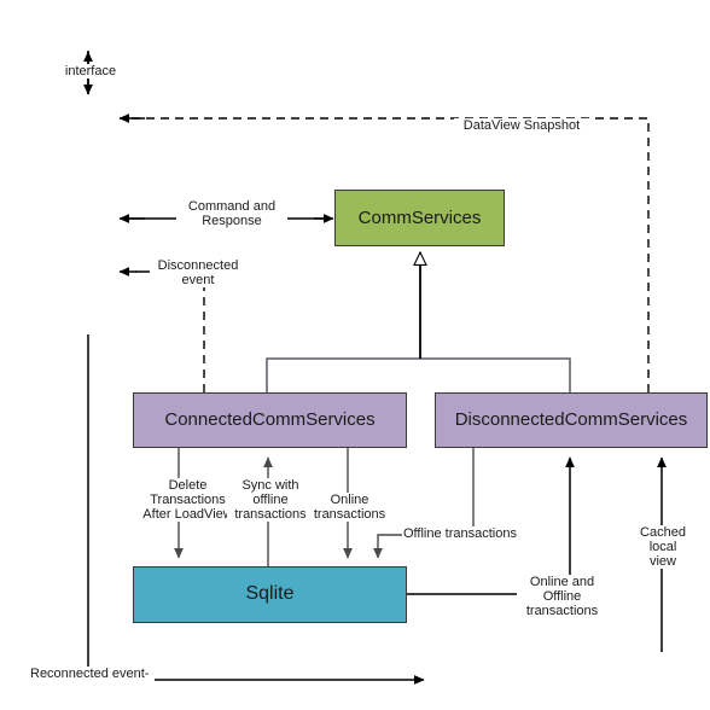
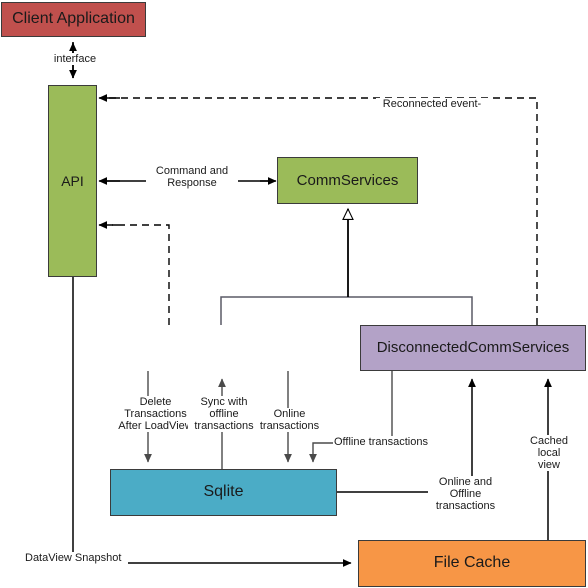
+ Client Application
+ API
  CommServices
- ConnectedCommServices
  DisconnectedCommServices
  Sqlite
+ File Cache
  interface
- DataView Snapshot
+ Reconnected event-
  Command and
  Response
- Disconnected
- event
  Delete
  Transactions
  After LoadVie
  Sync with
  offline
  transactions
  Online
  transactions
  Offline transactions
  Online and
  Offline
  transactions
  Cached
  local
  view
- Reconnected event-
+ DataView Snapshot
